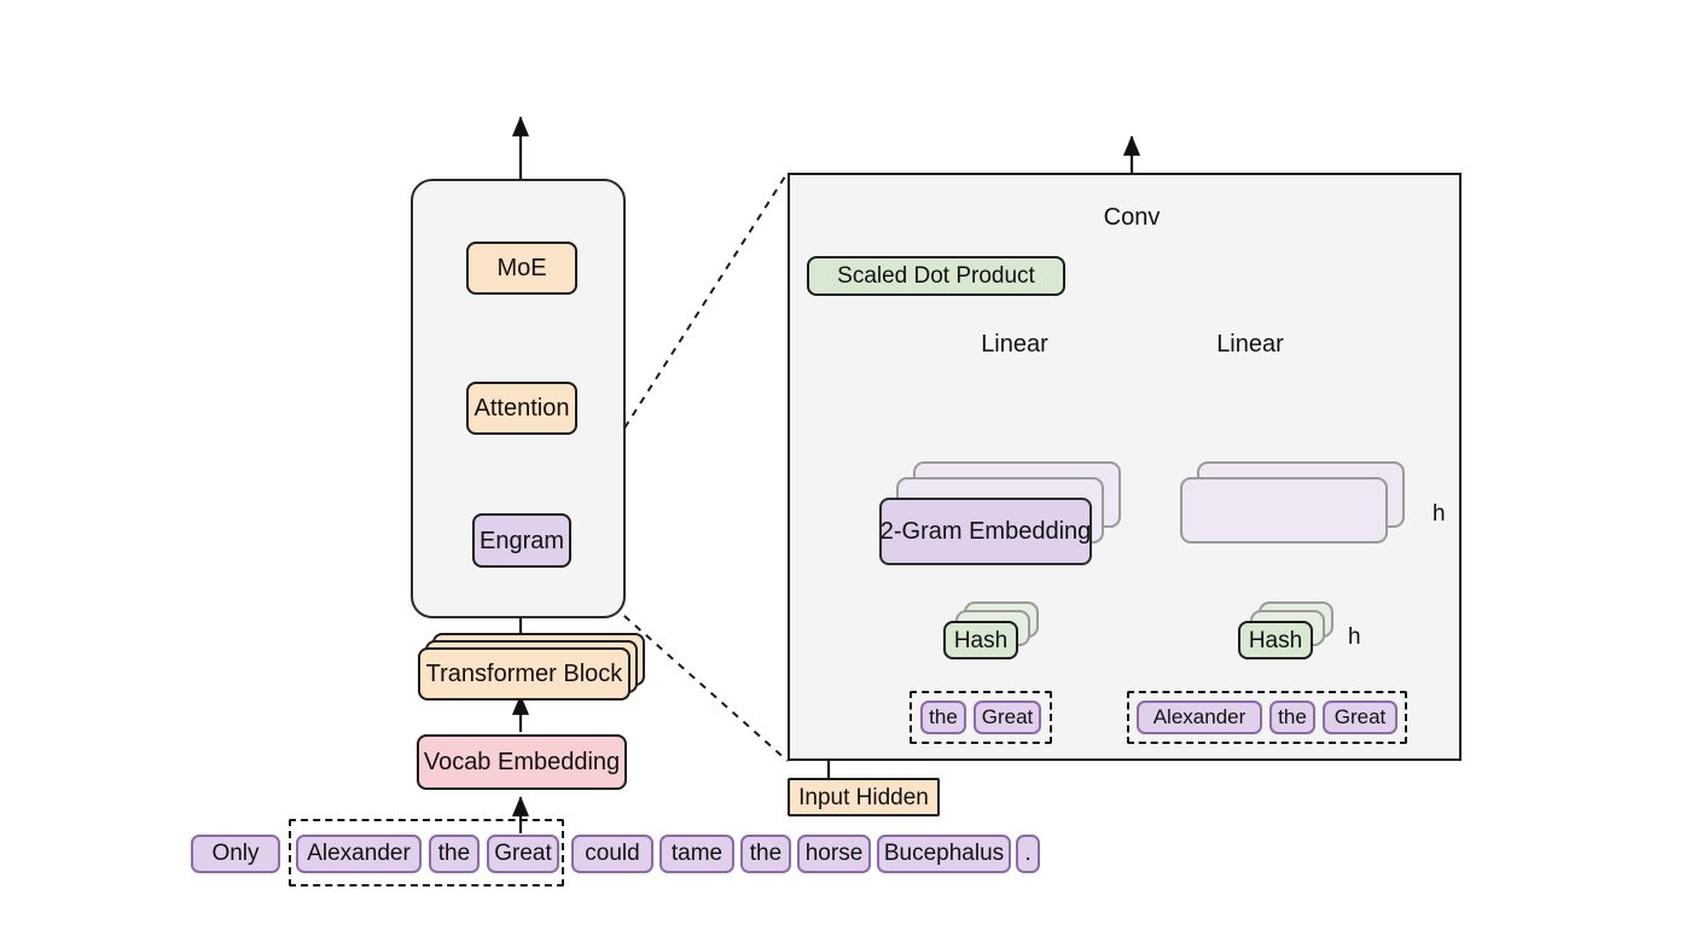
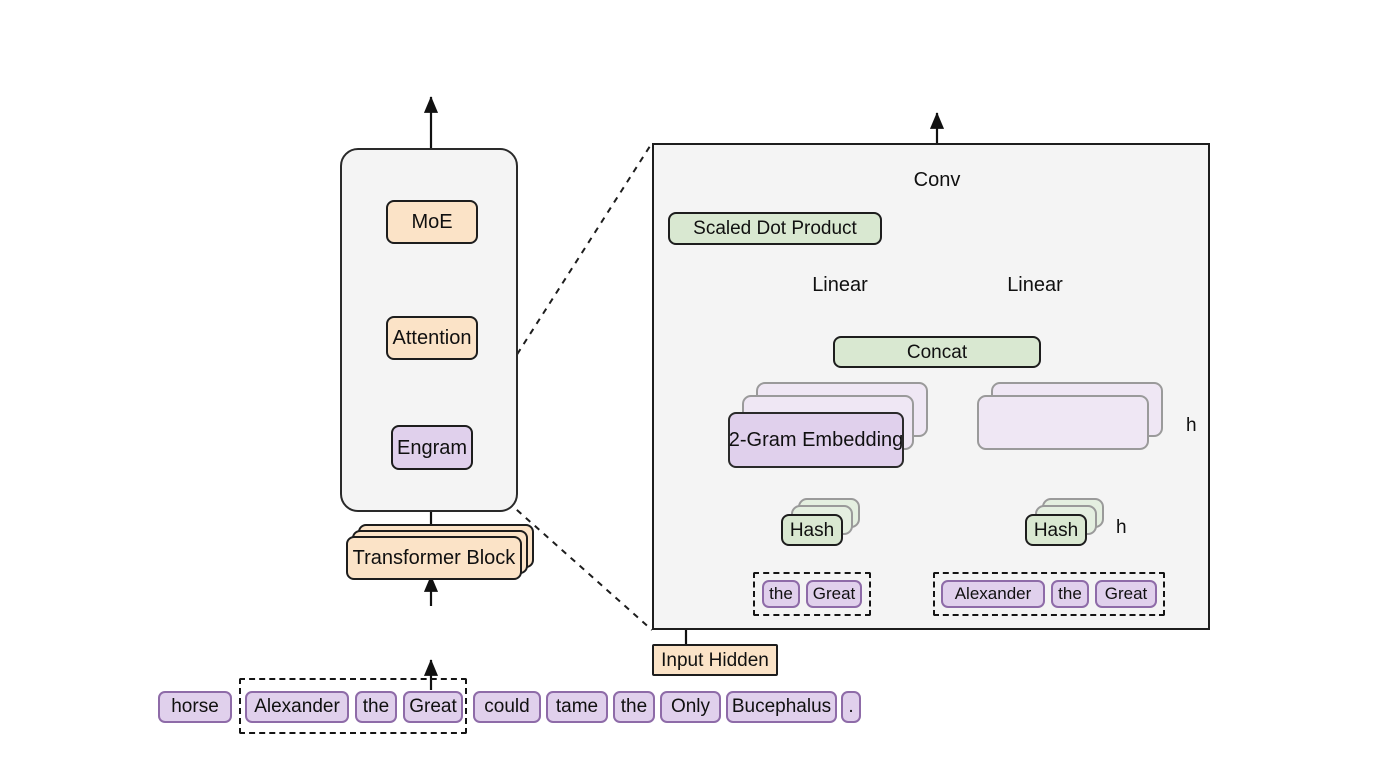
  MoE
  Attention
  Engram
  Transformer Block
- Vocab Embedding
- Only
+ horse
  Alexander
  the
  Great
  could
  tame
  the
- horse
+ Only
  Bucephalus
  .
  Conv
  Scaled Dot Product
  Linear
  Linear
+ Concat
  2-Gram Embedding
  Hash
  Hash
  the
  Great
  Alexander
  the
  Great
  h
  h
  Input Hidden
